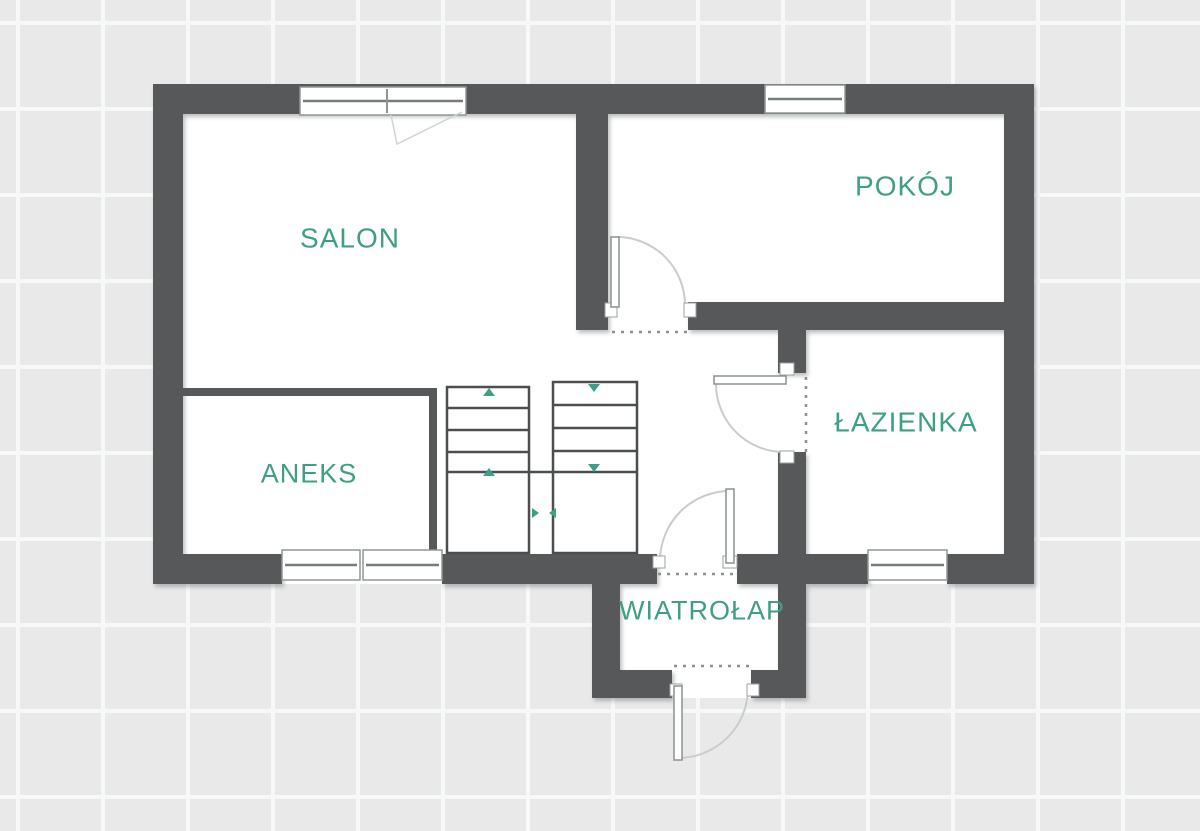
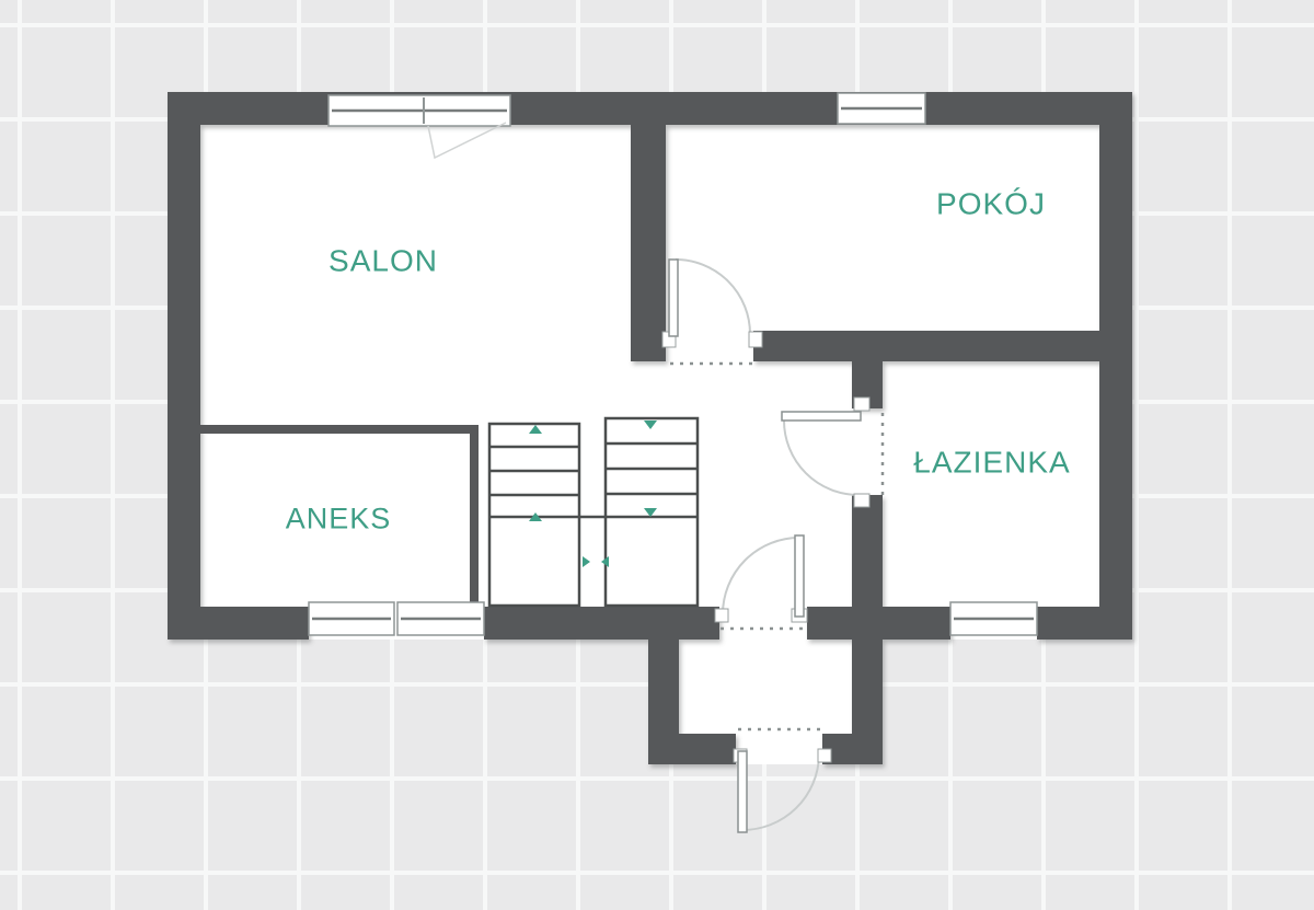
  SALON
  POKÓJ
  ŁAZIENKA
  ANEKS
- WIATROŁAP
